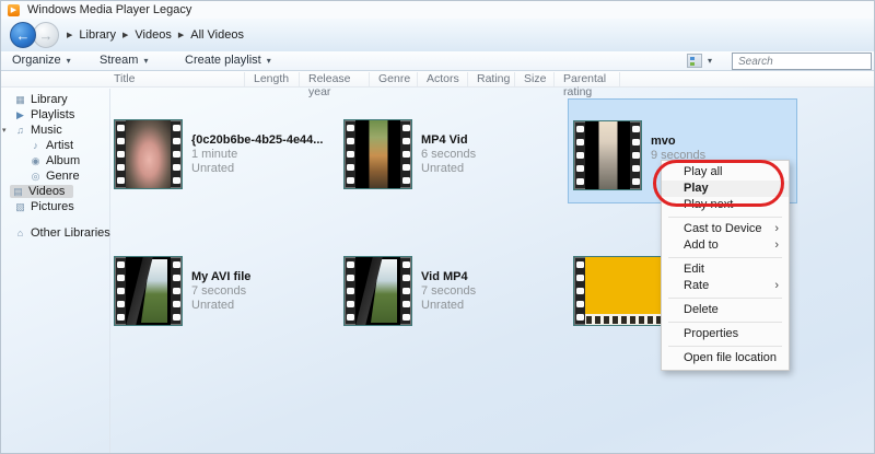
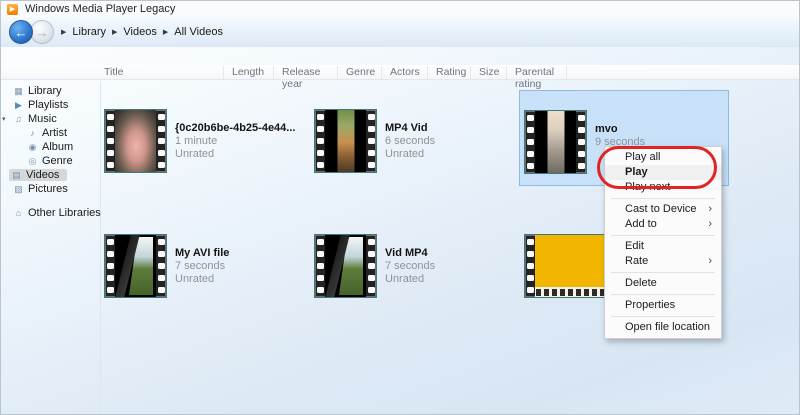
  Windows Media Player Legacy
  ←
  →
  Library
  Videos
  All Videos
- Organize ▾
- Stream ▾
- Create playlist ▾
- ▾
- Search
  Title
  Length
  Release year
  Genre
  Actors
  Rating
  Size
  Parental rating
  ▦
  Library
  ▶
  Playlists
  ♫
  Music
  ♪
  Artist
  ◉
  Album
  ◎
  Genre
  ▤
  Videos
  ▧
  Pictures
  ⌂
  Other Libraries
  {0c20b6be-4b25-4e44...
  1 minute
  Unrated
  MP4 Vid
  6 seconds
  Unrated
  mvo
  9 seconds
  My AVI file
  7 seconds
  Unrated
  Vid MP4
  7 seconds
  Unrated
  Play all
  Play
  Play next
  Cast to Device
  Add to
  Edit
  Rate
  Delete
  Properties
  Open file location
